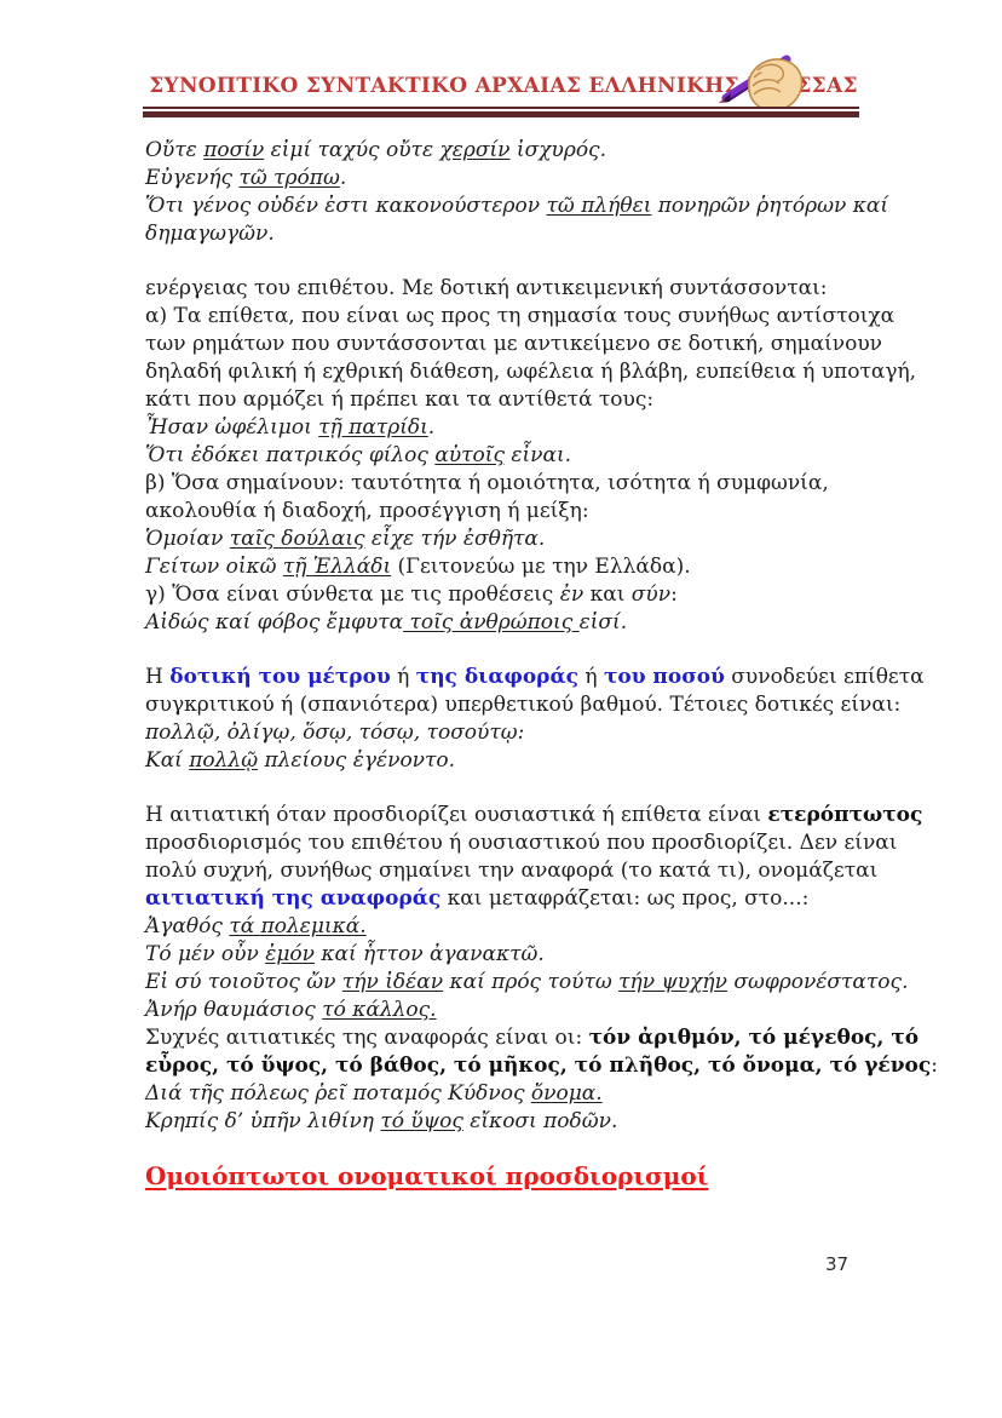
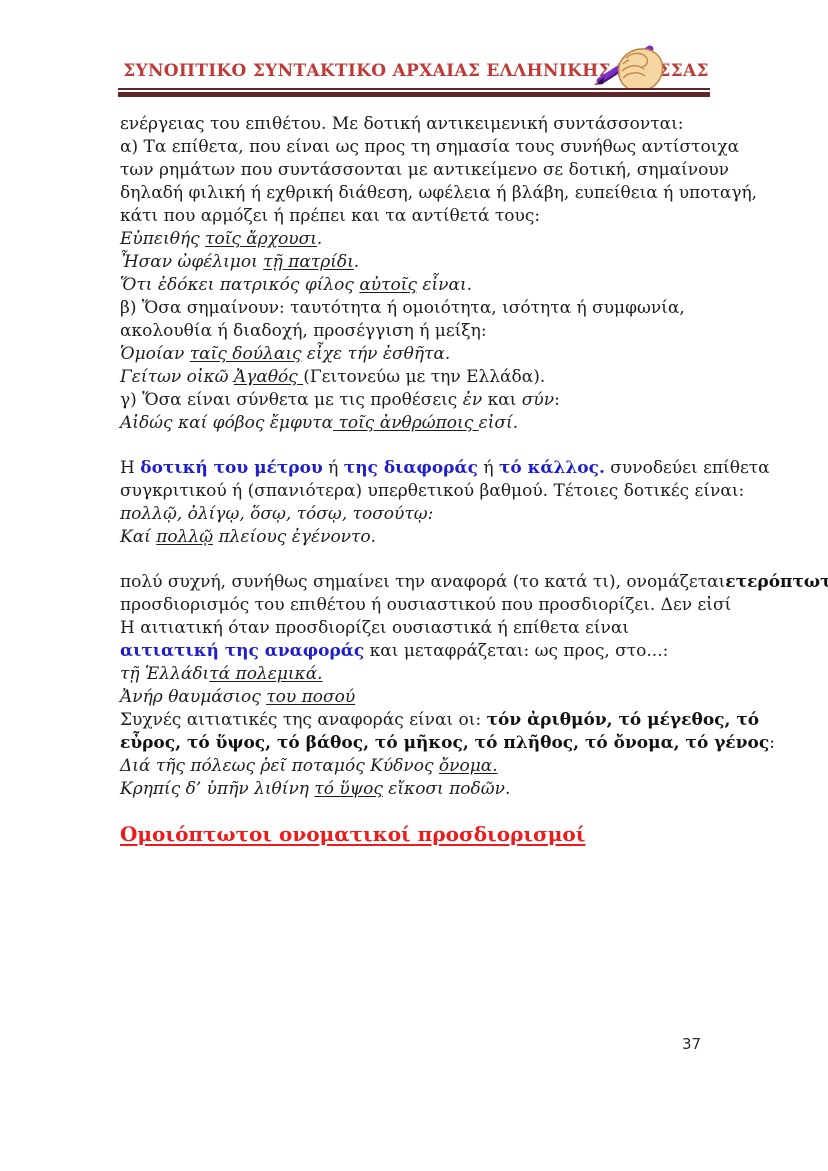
  ΣΥΝΟΠΤΙΚΟ ΣΥΝΤΑΚΤΙΚΟ ΑΡΧΑΙΑΣ ΕΛΛΗΝΙΚΗΣΣΣΑΣ
- Οὔτε ποσίν εἰμί ταχύς οὔτε χερσίν ἰσχυρός.
- Εὐγενής τῶ τρόπω.
- Ὅτι γένος οὐδέν ἐστι κακονούστερον τῶ πλήθει πονηρῶν ῥητόρων καί
- δημαγωγῶν.
  ενέργειας του επιθέτου. Με δοτική αντικειμενική συντάσσονται:
  α) Τα επίθετα, που είναι ως προς τη σημασία τους συνήθως αντίστοιχα
  των ρημάτων που συντάσσονται με αντικείμενο σε δοτική, σημαίνουν
  δηλαδή φιλική ή εχθρική διάθεση, ωφέλεια ή βλάβη, ευπείθεια ή υποταγή,
  κάτι που αρμόζει ή πρέπει και τα αντίθετά τους:
+ Εὐπειθής τοῖς ἄρχουσι.
  Ἦσαν ὠφέλιμοι τῇ πατρίδι.
  Ὅτι ἐδόκει πατρικός φίλος αὐτοῖς εἶναι.
  β) Ὅσα σημαίνουν: ταυτότητα ή ομοιότητα, ισότητα ή συμφωνία,
  ακολουθία ή διαδοχή, προσέγγιση ή μείξη:
  Ὁμοίαν ταῖς δούλαις εἶχε τήν ἐσθῆτα.
- Γείτων οἰκῶ τῇ Ἑλλάδι (Γειτονεύω με την Ελλάδα).
+ Γείτων οἰκῶ Ἀγαθός (Γειτονεύω με την Ελλάδα).
  γ) Ὅσα είναι σύνθετα με τις προθέσεις ἐν και σύν:
  Αἰδώς καί φόβος ἔμφυτα τοῖς ἀνθρώποις εἰσί.
- Η δοτική του μέτρου ή της διαφοράς ή του ποσού συνοδεύει επίθετα
+ Η δοτική του μέτρου ή της διαφοράς ή τό κάλλος. συνοδεύει επίθετα
  συγκριτικού ή (σπανιότερα) υπερθετικού βαθμού. Τέτοιες δοτικές είναι:
  πολλῷ, ὀλίγῳ, ὅσῳ, τόσῳ, τοσούτῳ:
  Καί πολλῷ πλείους ἐγένοντο.
- Η αιτιατική όταν προσδιορίζει ουσιαστικά ή επίθετα είναι ετερόπτωτος
+ πολύ συχνή, συνήθως σημαίνει την αναφορά (το κατά τι), ονομάζεταιετερόπτωτ
- προσδιορισμός του επιθέτου ή ουσιαστικού που προσδιορίζει. Δεν είναι
+ προσδιορισμός του επιθέτου ή ουσιαστικού που προσδιορίζει. Δεν εἰσί
- πολύ συχνή, συνήθως σημαίνει την αναφορά (το κατά τι), ονομάζεται
+ Η αιτιατική όταν προσδιορίζει ουσιαστικά ή επίθετα είναι
  αιτιατική της αναφοράς και μεταφράζεται: ως προς, στο...:
- Ἀγαθός τά πολεμικά.
+ τῇ Ἑλλάδιτά πολεμικά.
- Τό μέν οὖν ἐμόν καί ἧττον ἀγανακτῶ.
- Εἰ σύ τοιοῦτος ὤν τήν ἰδέαν καί πρός τούτω τήν ψυχήν σωφρονέστατος.
- Ἀνήρ θαυμάσιος τό κάλλος.
+ Ἀνήρ θαυμάσιος του ποσού
  Συχνές αιτιατικές της αναφοράς είναι οι: τόν ἀριθμόν, τό μέγεθος, τό
  εὖρος, τό ὕψος, τό βάθος, τό μῆκος, τό πλῆθος, τό ὄνομα, τό γένος:
  Διά τῆς πόλεως ῥεῖ ποταμός Κύδνος ὄνομα.
  Κρηπίς δ’ ὑπῆν λιθίνη τό ὕψος εἴκοσι ποδῶν.
  Ομοιόπτωτοι ονοματικοί προσδιορισμοί
  37
